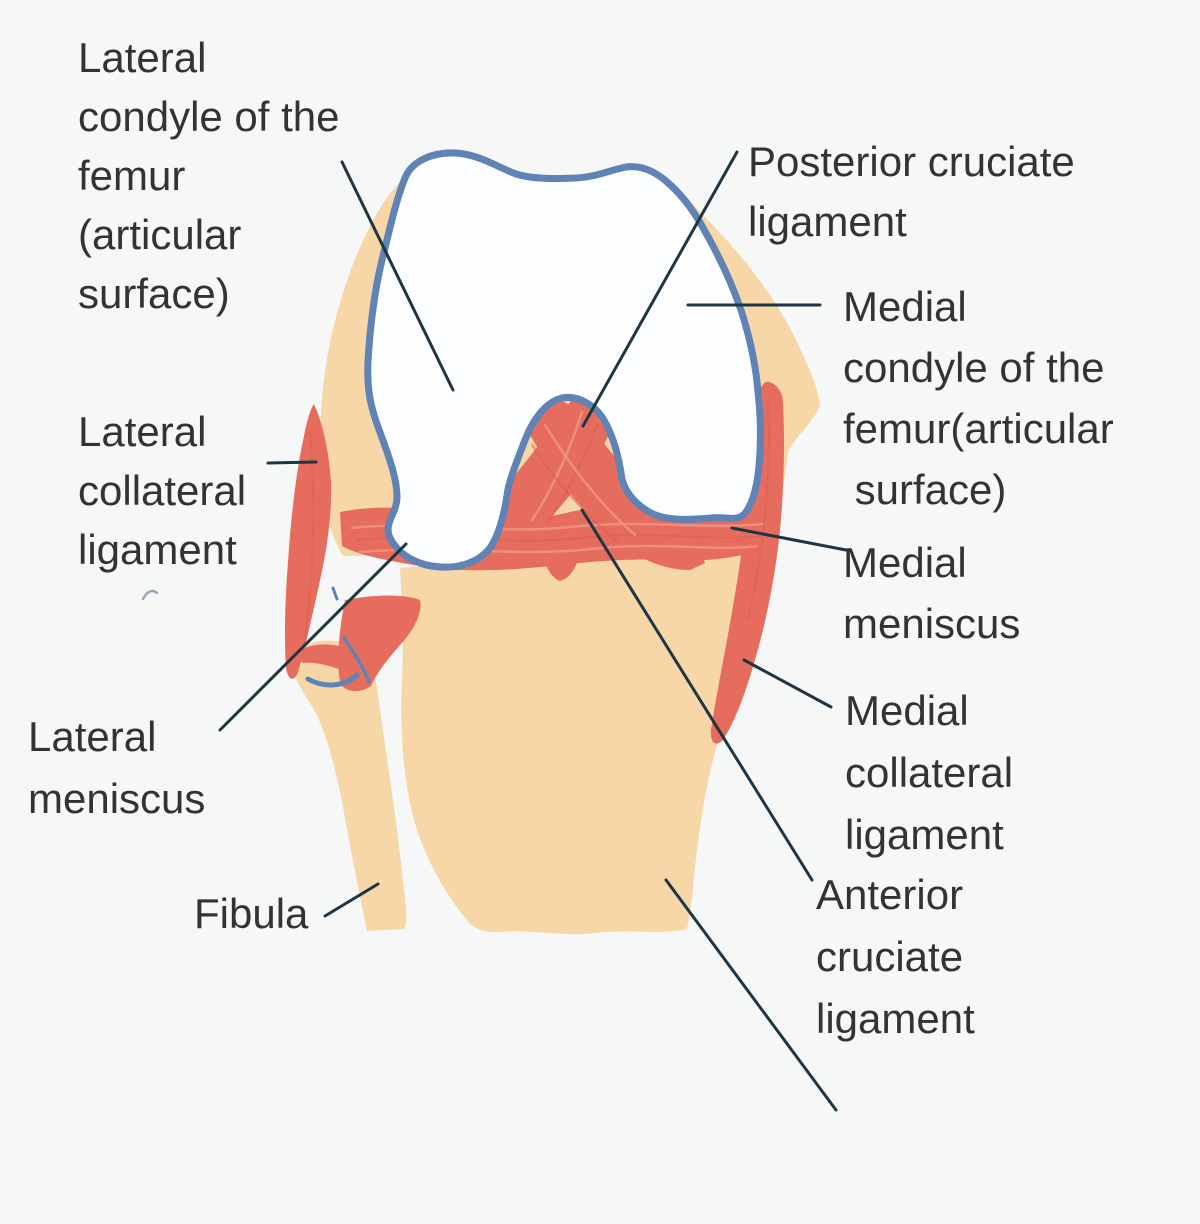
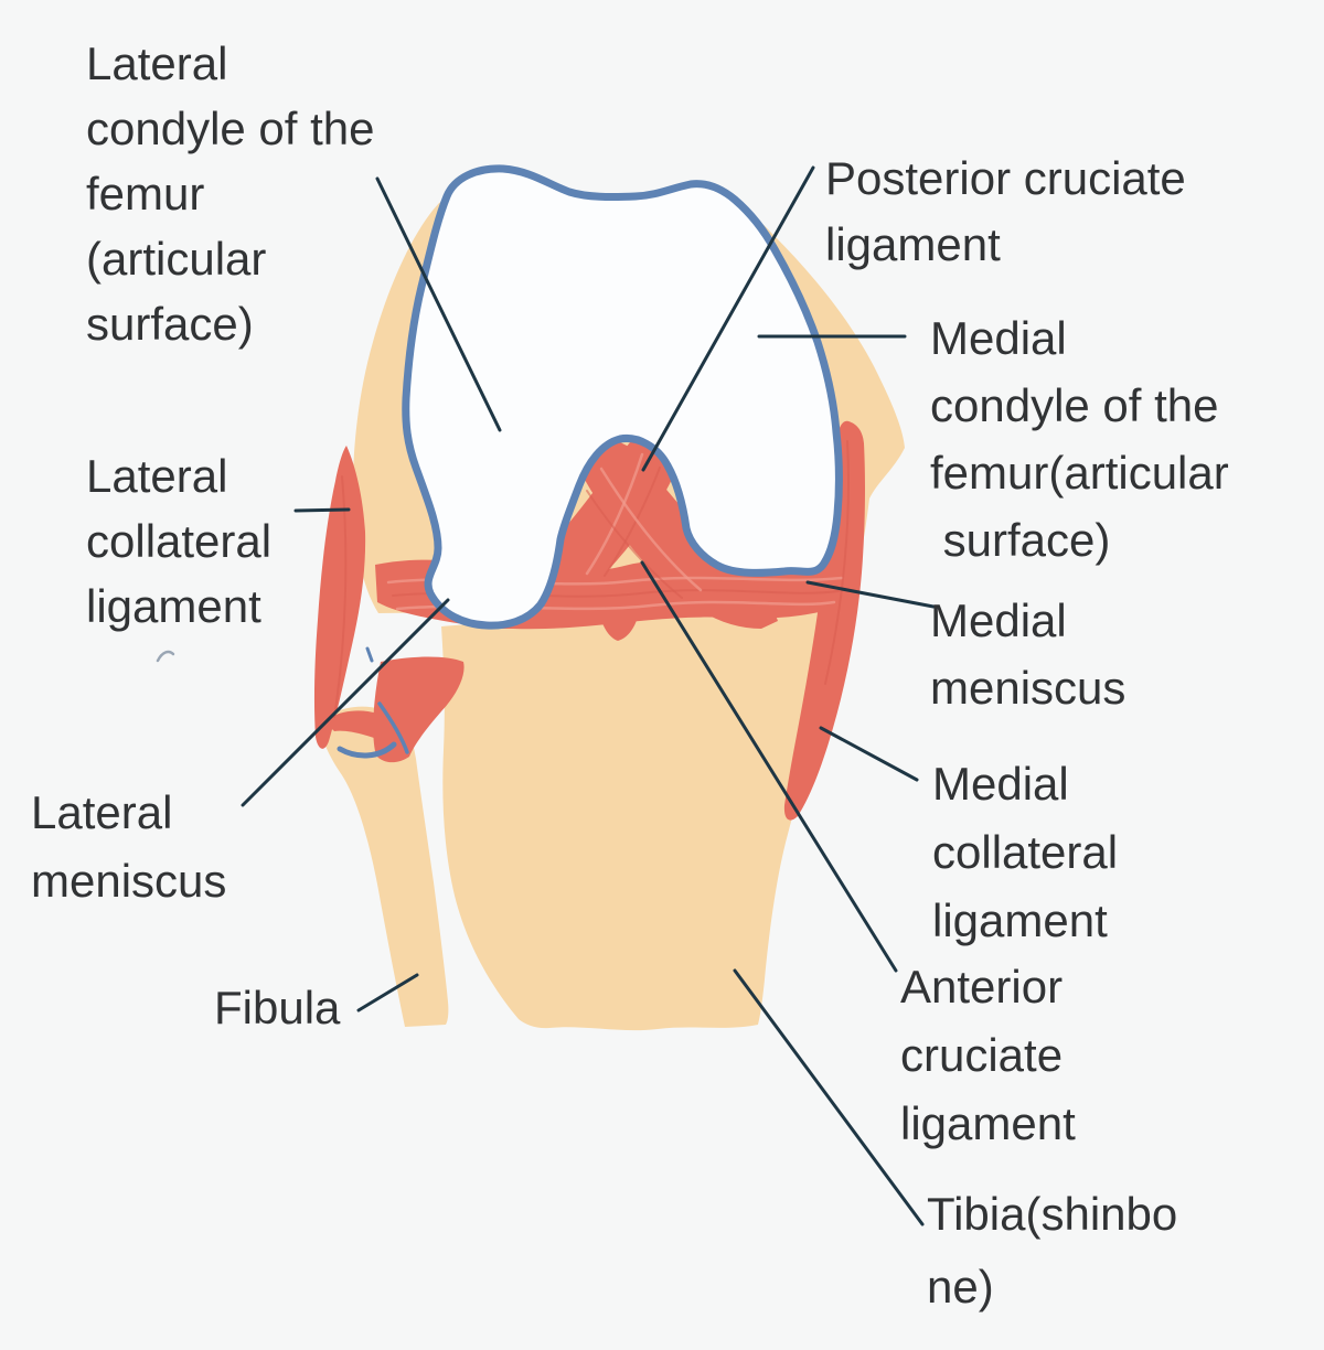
  Lateral
  condyle of the
  femur
  (articular
  surface)
  Lateral
  collateral
  ligament
  Lateral
  meniscus
  Fibula
  Posterior cruciate
  ligament
  Medial
  condyle of the
  femur(articular
  surface)
  Medial
  meniscus
  Medial
  collateral
  ligament
  Anterior
  cruciate
  ligament
+ Tibia(shinbo
+ ne)
